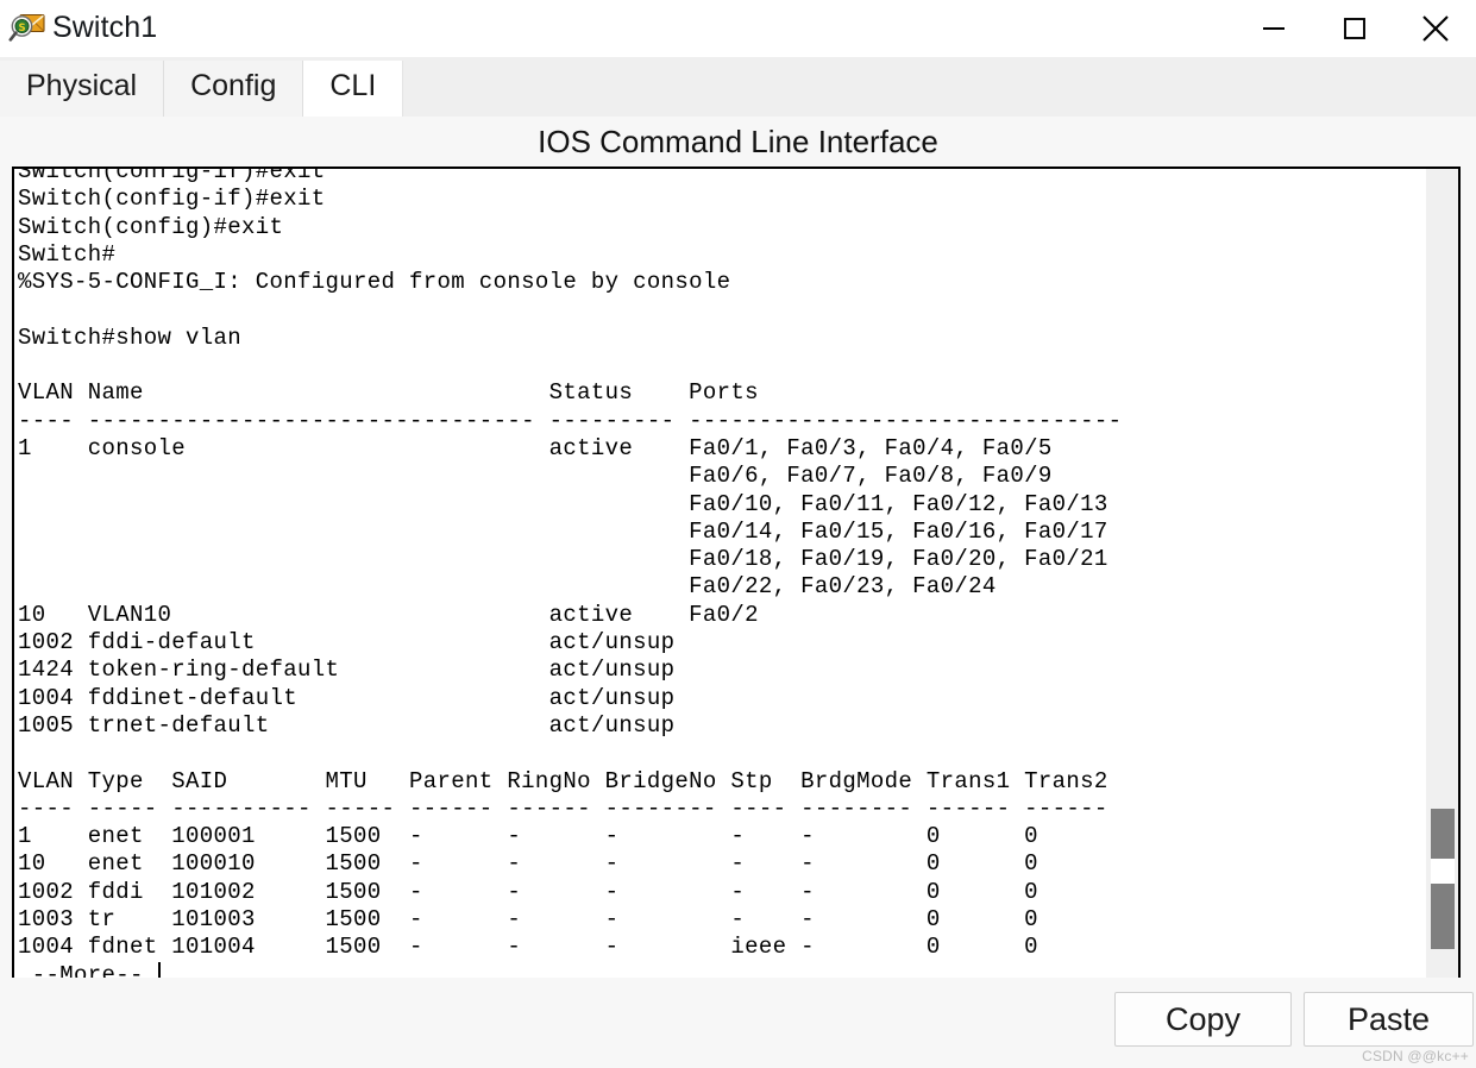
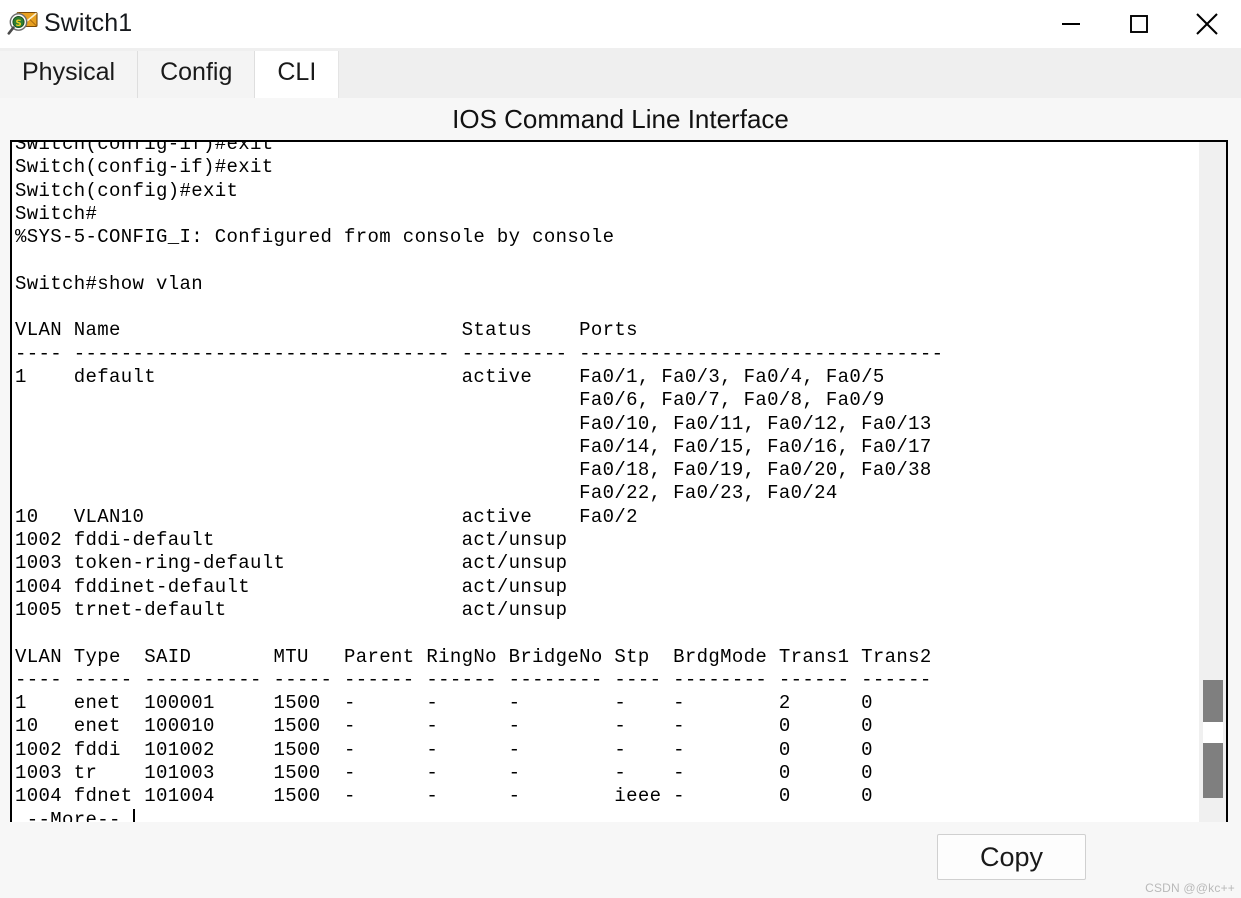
  S
  Switch1
  Physical
  Config
  CLI
  IOS Command Line Interface
  Switch(config-if)#exit
  Switch(config-if)#exit
  Switch(config)#exit
  Switch#
  %SYS-5-CONFIG_I: Configured from console by console
  Switch#show vlan
  VLAN Name Status Ports
  ---- -------------------------------- --------- -------------------------------
- 1 console active Fa0/1, Fa0/3, Fa0/4, Fa0/5
+ 1 default active Fa0/1, Fa0/3, Fa0/4, Fa0/5
  Fa0/6, Fa0/7, Fa0/8, Fa0/9
  Fa0/10, Fa0/11, Fa0/12, Fa0/13
  Fa0/14, Fa0/15, Fa0/16, Fa0/17
- Fa0/18, Fa0/19, Fa0/20, Fa0/21
+ Fa0/18, Fa0/19, Fa0/20, Fa0/38
  Fa0/22, Fa0/23, Fa0/24
  10 VLAN10 active Fa0/2
  1002 fddi-default act/unsup
- 1424 token-ring-default act/unsup
+ 1003 token-ring-default act/unsup
  1004 fddinet-default act/unsup
  1005 trnet-default act/unsup
  VLAN Type SAID MTU Parent RingNo BridgeNo Stp BrdgMode Trans1 Trans2
  ---- ----- ---------- ----- ------ ------ -------- ---- -------- ------ ------
- 1 enet 100001 1500 - - - - - 0 0
+ 1 enet 100001 1500 - - - - - 2 0
  10 enet 100010 1500 - - - - - 0 0
  1002 fddi 101002 1500 - - - - - 0 0
  1003 tr 101003 1500 - - - - - 0 0
  1004 fdnet 101004 1500 - - - ieee - 0 0
  --More--
  Copy
- Paste
  CSDN @@kc++
